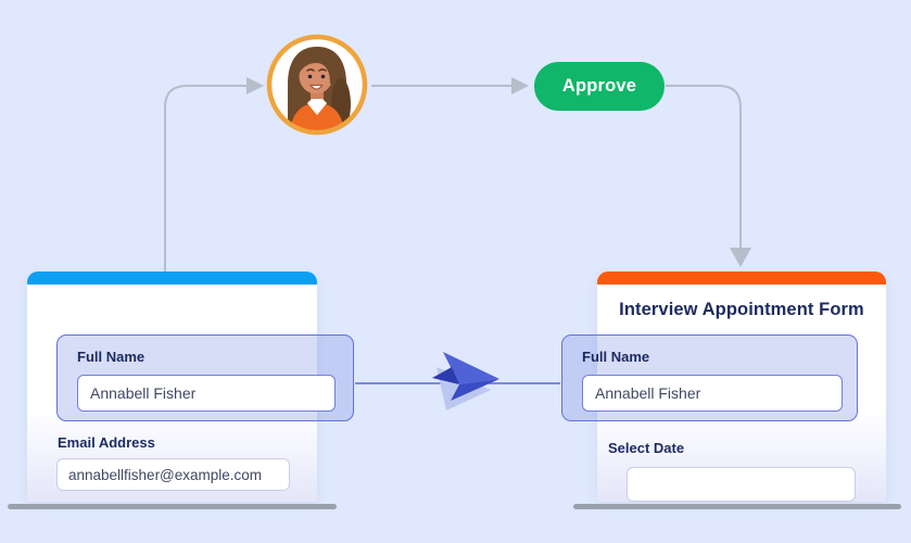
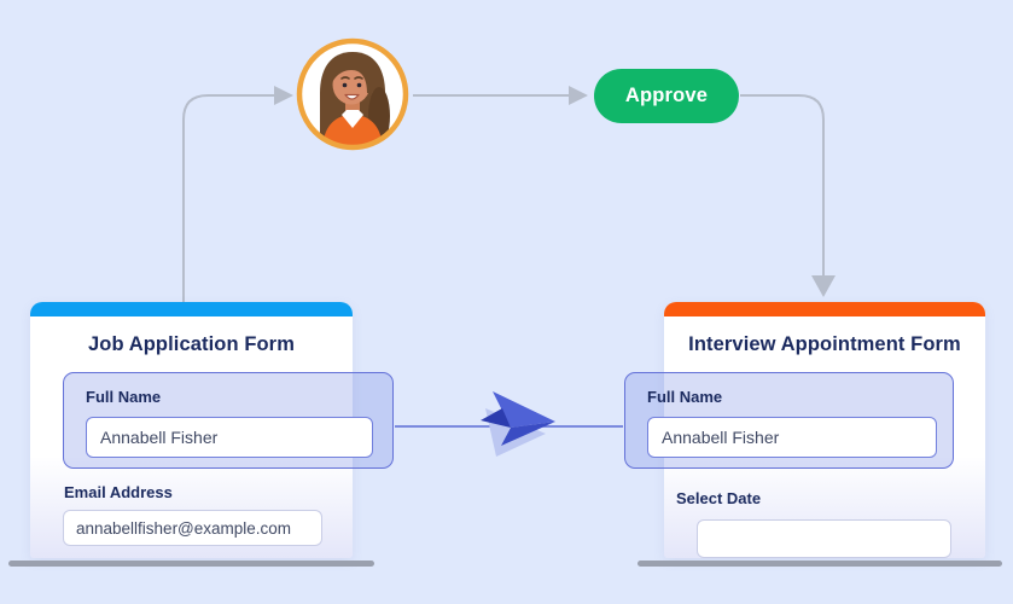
  Approve
+ Job Application Form
  Email Address
  annabellfisher@example.com
  Interview Appointment Form
  Select Date
  Full Name
  Annabell Fisher
  Full Name
  Annabell Fisher
